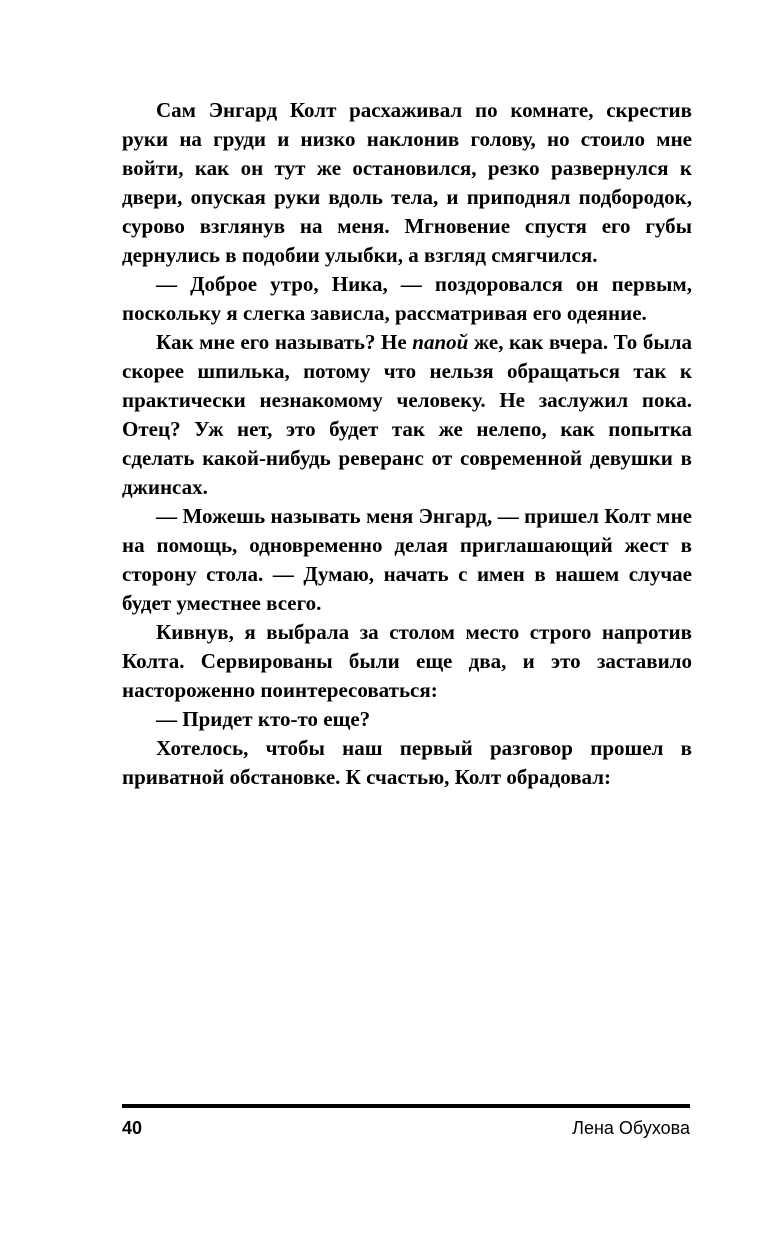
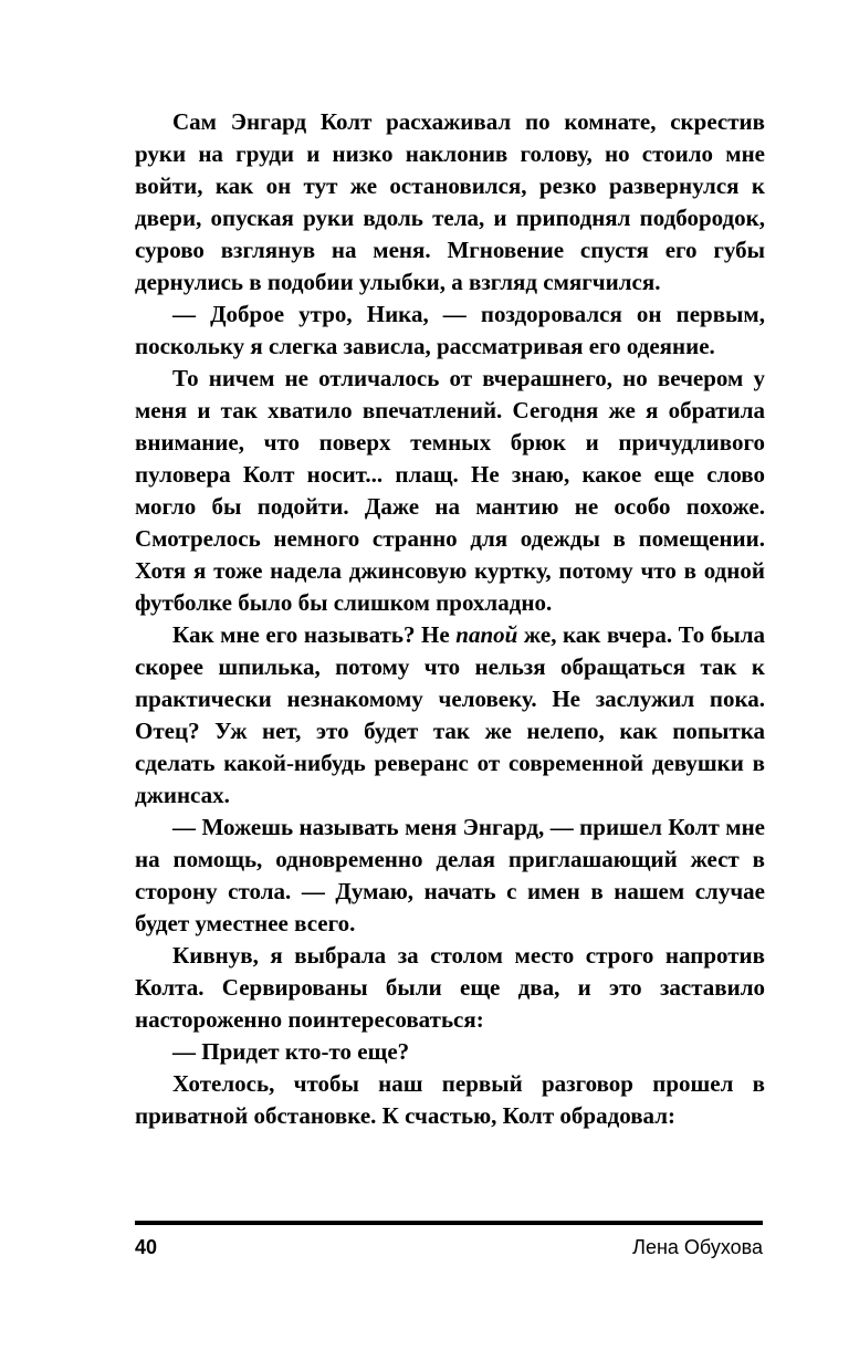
  Сам Энгард Колт расхаживал по комнате, скрестив руки на груди и низко наклонив голову, но стоило мне войти, как он тут же остановился, резко развернулся к двери, опуская руки вдоль тела, и приподнял подбородок, сурово взглянув на меня. Мгновение спустя его губы дернулись в подобии улыбки, а взгляд смягчился.
  — Доброе утро, Ника, — поздоровался он первым, поскольку я слегка зависла, рассматривая его одеяние.
+ То ничем не отличалось от вчерашнего, но вечером у меня и так хватило впечатлений. Сегодня же я обратила внимание, что поверх темных брюк и причудливого пуловера Колт носит... плащ. Не знаю, какое еще слово могло бы подойти. Даже на мантию не особо похоже. Смотрелось немного странно для одежды в помещении. Хотя я тоже надела джинсовую куртку, потому что в одной футболке было бы слишком прохладно.
  Как мне его называть? Не папой же, как вчера. То была скорее шпилька, потому что нельзя обращаться так к практически незнакомому человеку. Не заслужил пока. Отец? Уж нет, это будет так же нелепо, как попытка сделать какой-нибудь реверанс от современной девушки в джинсах.
  — Можешь называть меня Энгард, — пришел Колт мне на помощь, одновременно делая приглашающий жест в сторону стола. — Думаю, начать с имен в нашем случае будет уместнее всего.
  Кивнув, я выбрала за столом место строго напротив Колта. Сервированы были еще два, и это заставило настороженно поинтересоваться:
  — Придет кто-то еще?
  Хотелось, чтобы наш первый разговор прошел в приватной обстановке. К счастью, Колт обрадовал:
  40
  Лена Обухова
